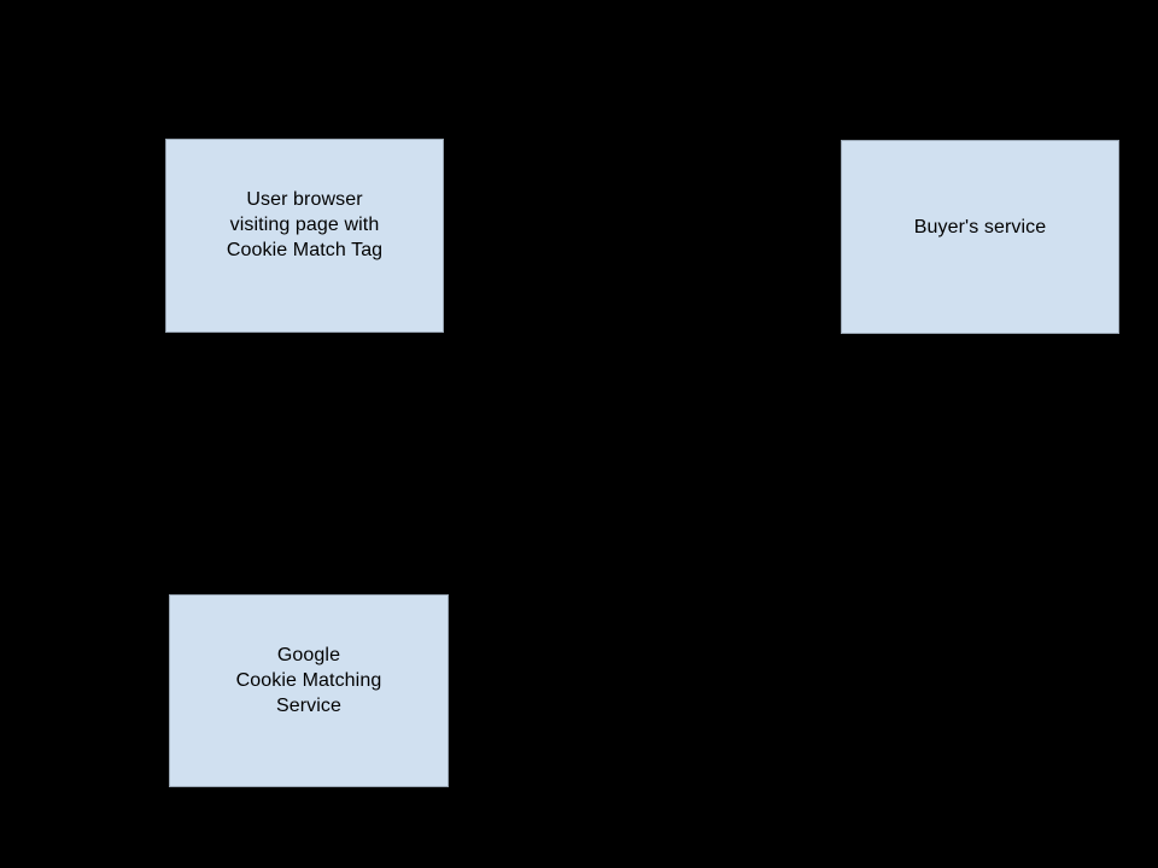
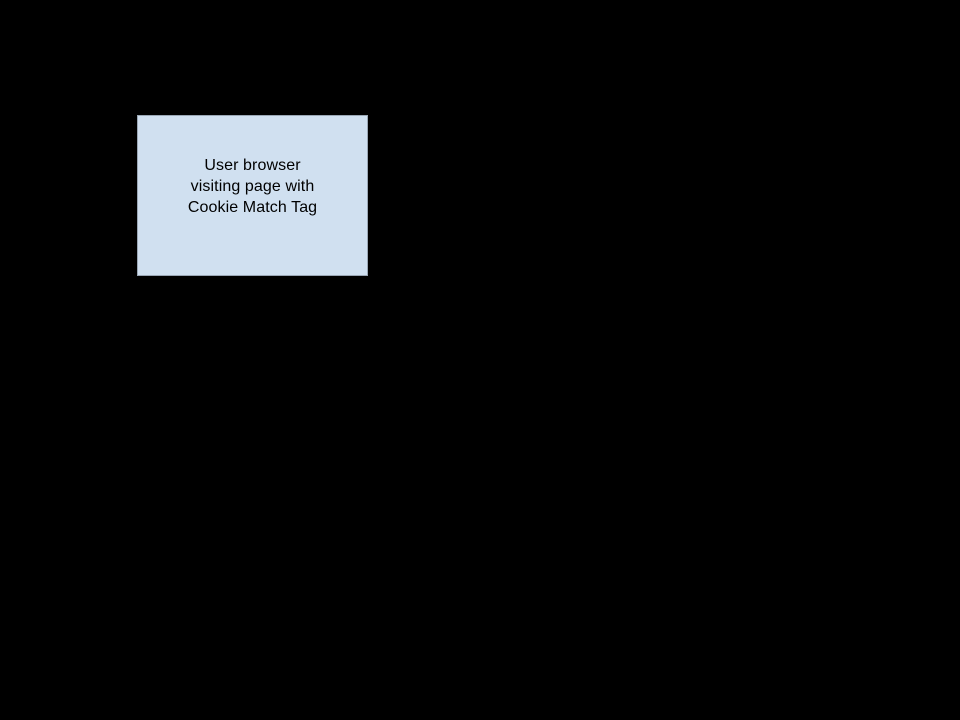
  User browser
  visiting page with
  Cookie Match Tag
- Buyer's service
- Google
- Cookie Matching
- Service
